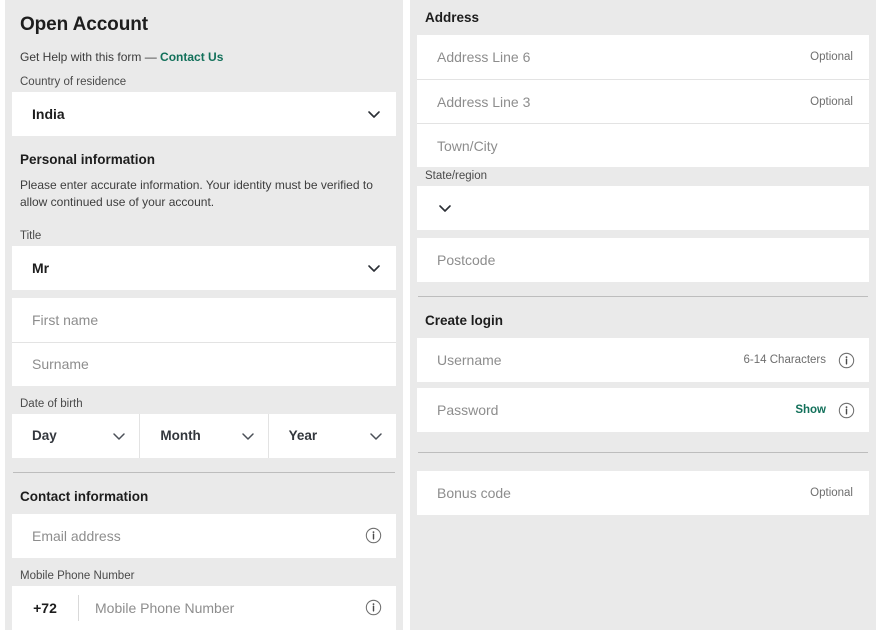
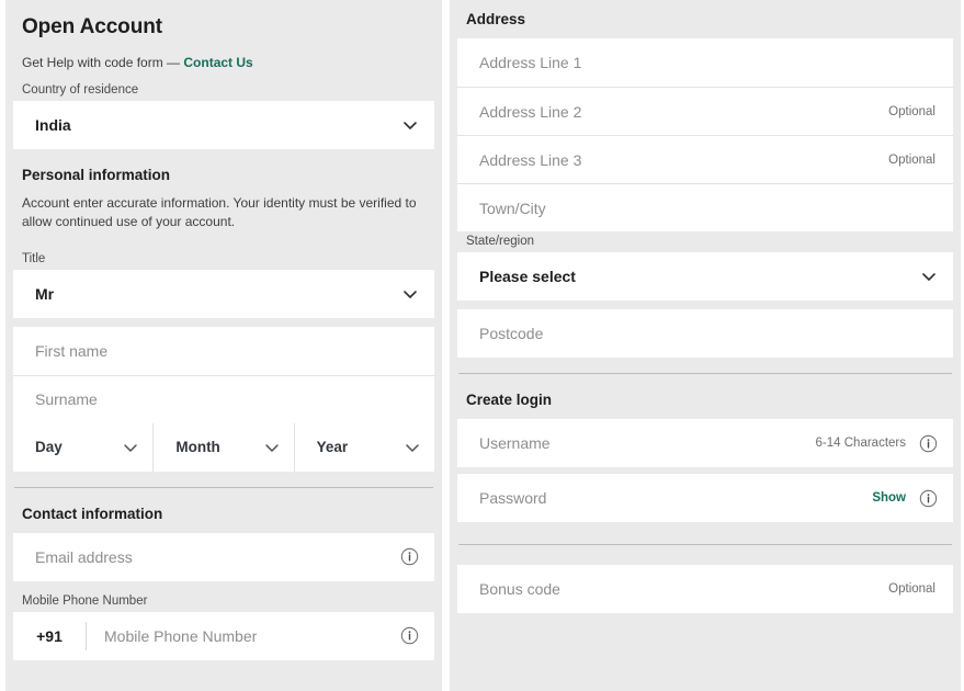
  Open Account
- Get Help with this form — Contact Us
+ Get Help with code form — Contact Us
  Country of residence
  India
  Personal information
- Please enter accurate information. Your identity must be verified to allow continued use of your account.
+ Account enter accurate information. Your identity must be verified to allow continued use of your account.
  Title
  Mr
  First name
  Surname
- Date of birth
  Day
  Month
  Year
  Contact information
  Email address
  Mobile Phone Number
- +72
+ +91
  Mobile Phone Number
  Address
+ Address Line 1
- Address Line 6
+ Address Line 2
  Optional
  Address Line 3
  Optional
  Town/City
  State/region
+ Please select
  Postcode
  Create login
  Username
  6-14 Characters
  Password
  Show
  Bonus code
  Optional
